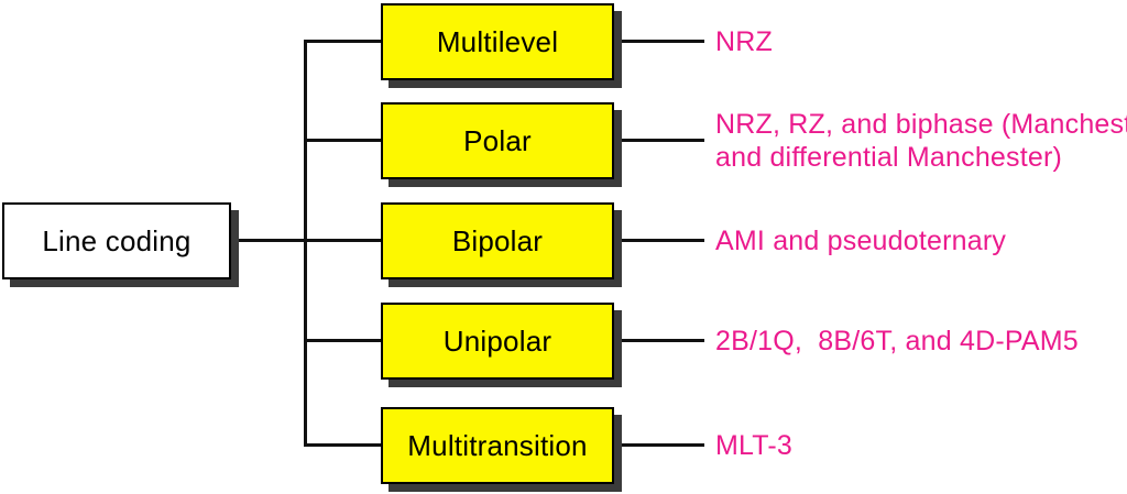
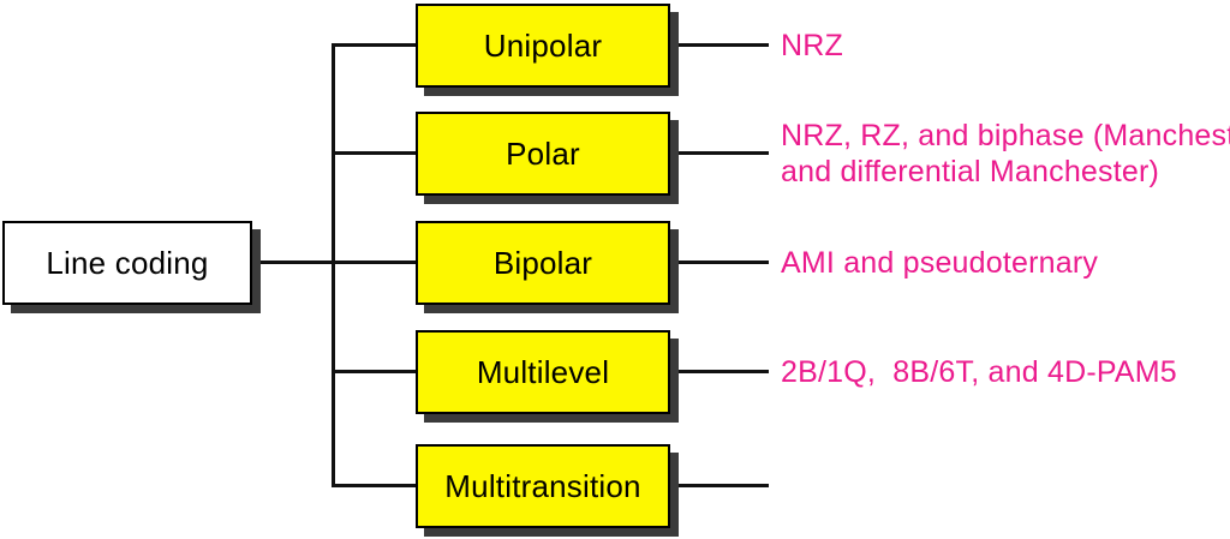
  Line coding
- Multilevel
+ Unipolar
  Polar
  Bipolar
- Unipolar
+ Multilevel
  Multitransition
  NRZ
  NRZ, RZ, and biphase (Manches
  and differential Manchester)
  AMI and pseudoternary
  2B/1Q, 8B/6T, and 4D-PAM5
- MLT-3
